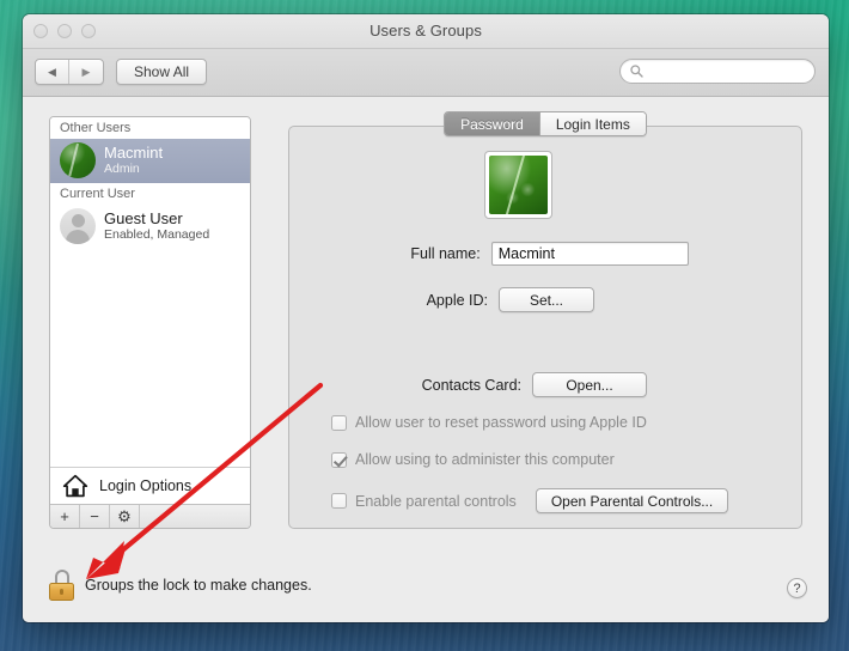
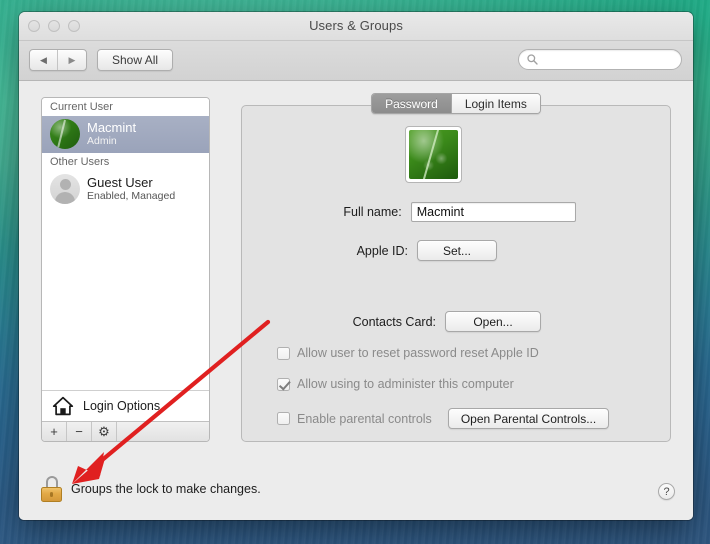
  Users & Groups
  ◀
  ▶
  Show All
- Other Users
+ Current User
  Macmint
  Admin
- Current User
+ Other Users
  Guest User
  Enabled, Managed
  Login Options
  +
  −
  ⚙
  Full name:
  Macmint
  Apple ID:
  Set...
  Contacts Card:
  Open...
- Allow user to reset password using Apple ID
+ Allow user to reset password reset Apple ID
  Allow using to administer this computer
  Enable parental controls
  Open Parental Controls...
  Password
  Login Items
  Groups the lock to make changes.
  ?
